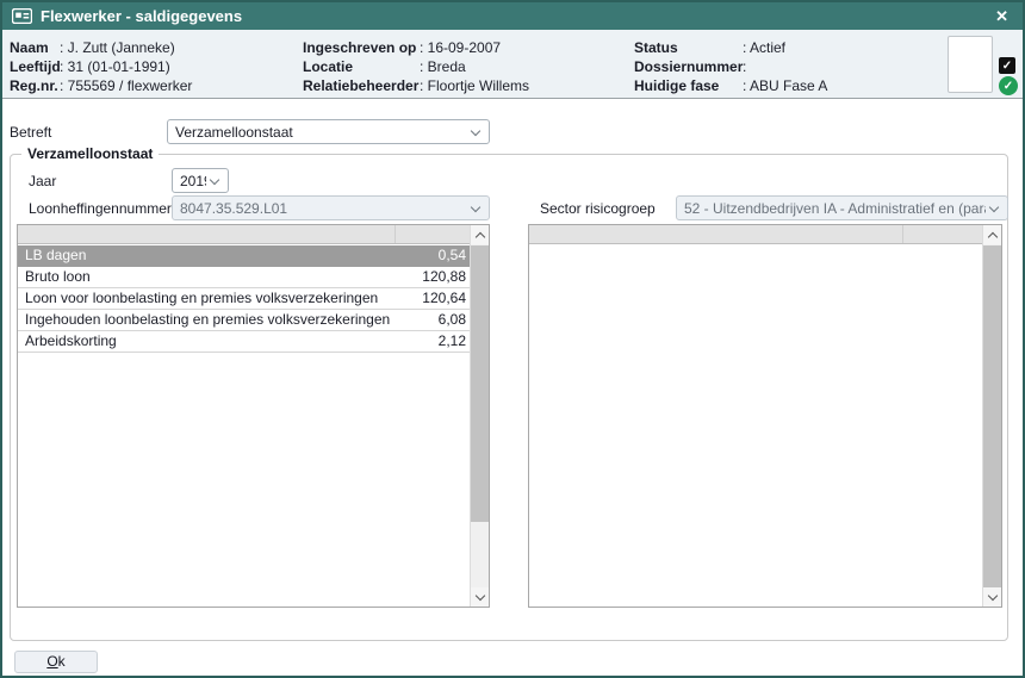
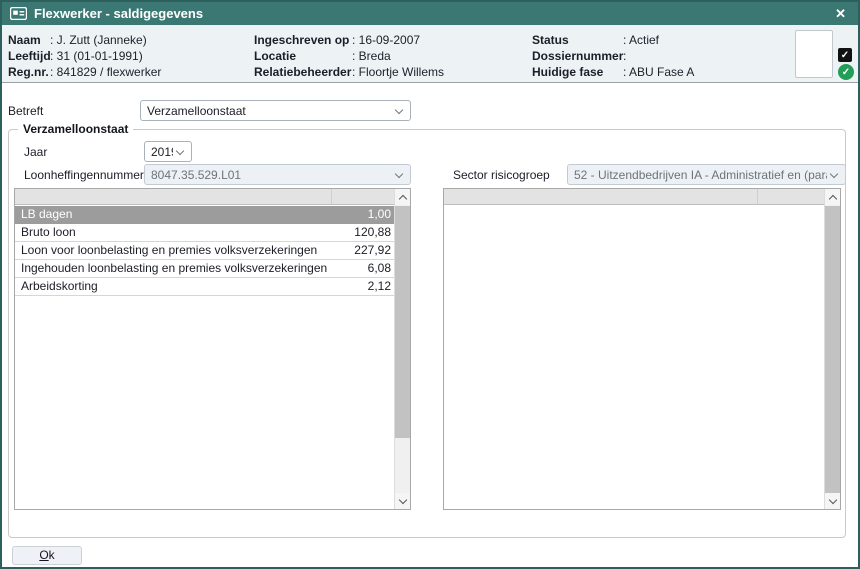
  Flexwerker - saldigegevens
  ✕
  Naam : J. Zutt (Janneke)
  Leeftijd: 31 (01-01-1991)
- Reg.nr.: 755569 / flexwerker
+ Reg.nr.: 841829 / flexwerker
  Ingeschreven op : 16-09-2007
  Locatie : Breda
  Relatiebeheerder: Floortje Willems
  Status : Actief
  Dossiernummer:
  Huidige fase : ABU Fase A
  Betreft
  Verzamelloonstaat
  Verzamelloonstaat
  Jaar
  201
  Loonheffingennummer
  8047.35.529.L01
  Sector risicogroep
  52 - Uitzendbedrijven IA - Administratief en (par
  LB dagen
- 0,54
+ 1,00
  Bruto loon
  120,88
  Loon voor loonbelasting en premies volksverzekeringen
- 120,64
+ 227,92
  Ingehouden loonbelasting en premies volksverzekeringen
  6,08
  Arbeidskorting
  2,12
  Ok
